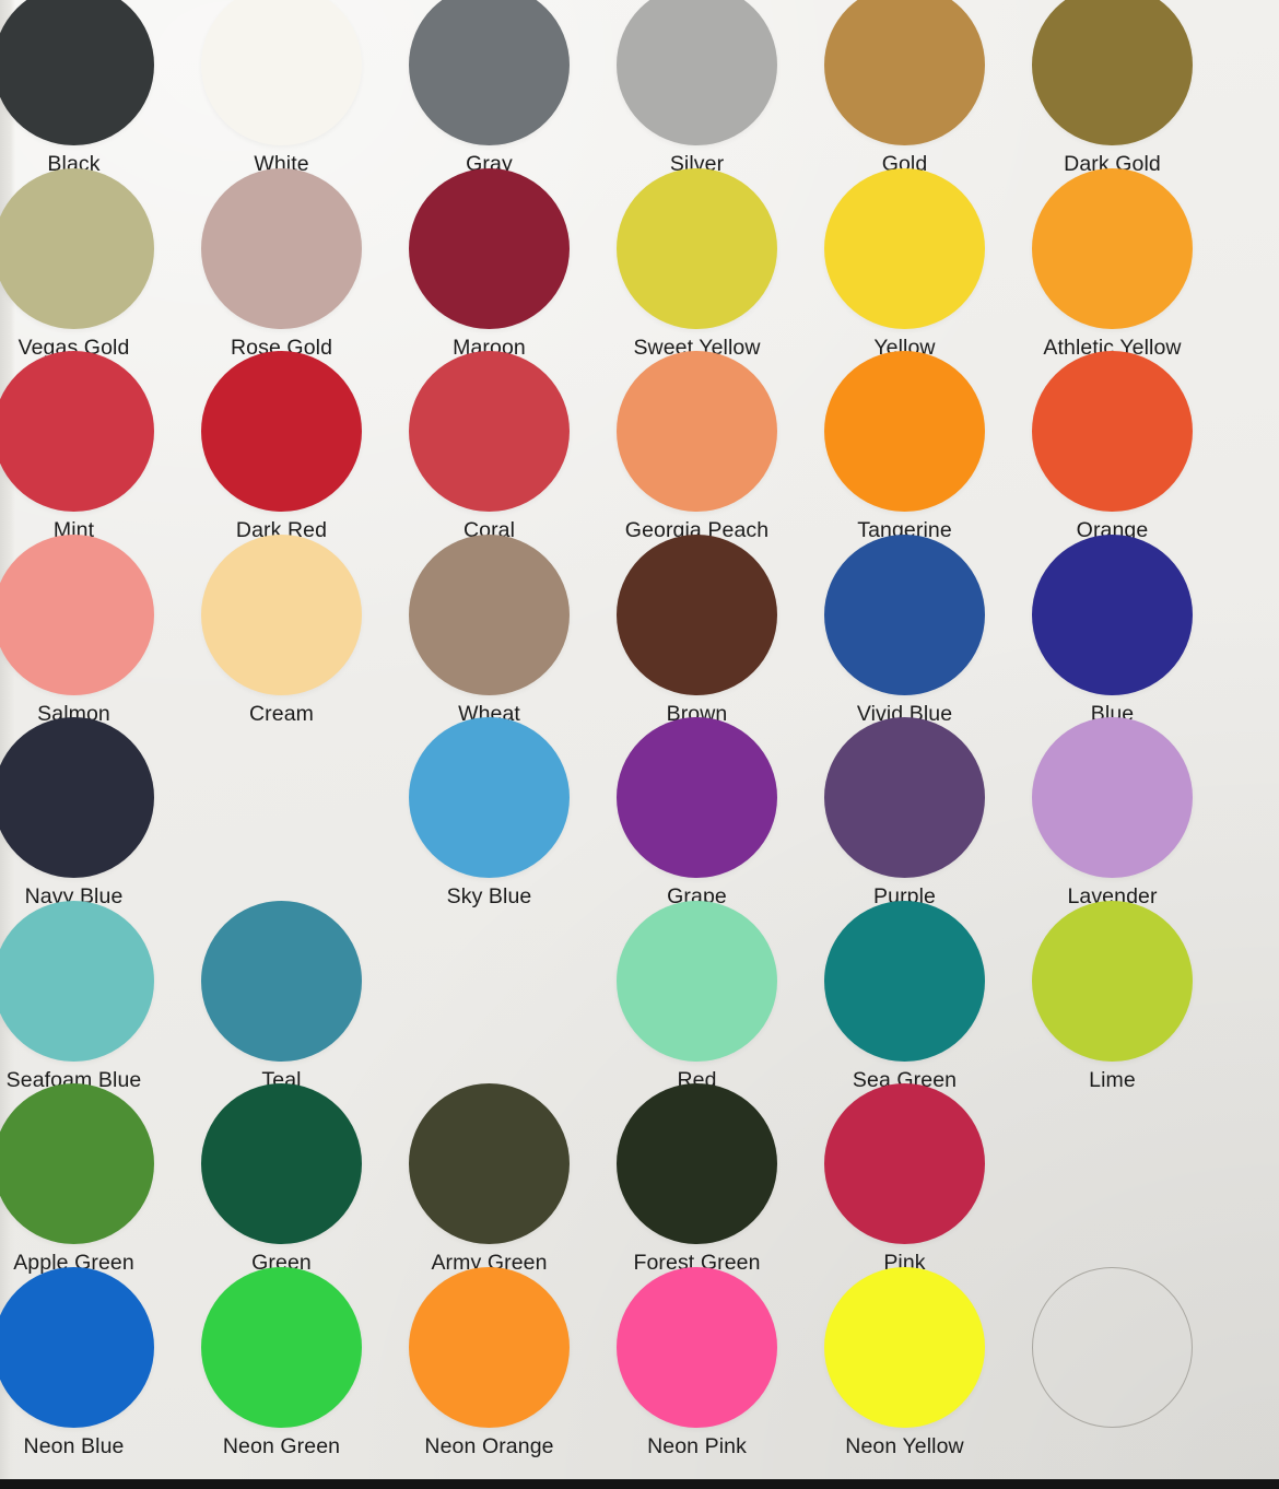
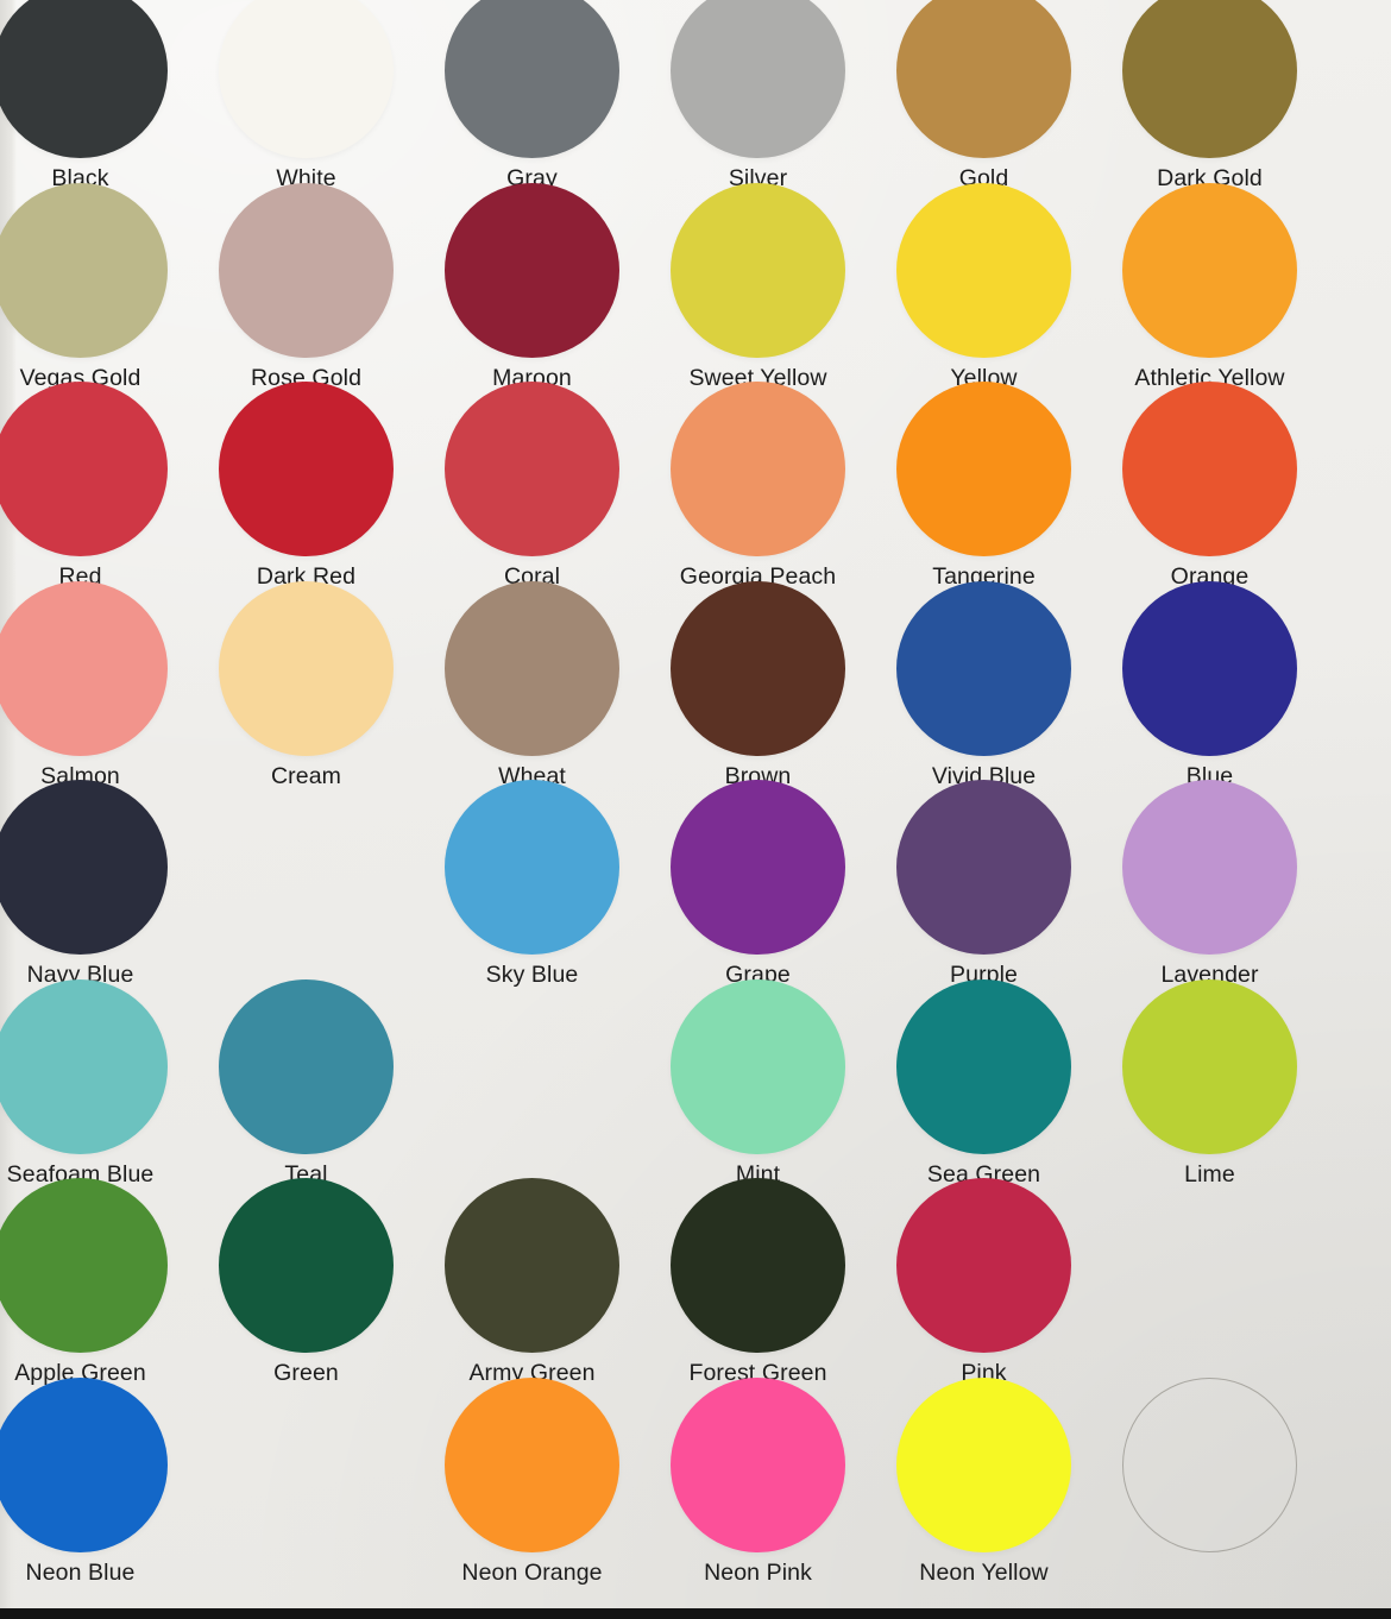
  Black
  White
  Gray
  Silver
  Gold
  Dark Gold
  Vegas Gold
  Rose Gold
  Maroon
  Sweet Yellow
  Yellow
  Athletic Yellow
- Mint
+ Red
  Dark Red
  Coral
  Georgia Peach
  Tangerine
  Orange
  Salmon
  Cream
  Wheat
  Brown
  Vivid Blue
  Blue
  Navy Blue
  Sky Blue
  Grape
  Purple
  Lavender
  Seafoam Blue
  Teal
- Red
+ Mint
  Sea Green
  Lime
  Apple Green
  Green
  Army Green
  Forest Green
  Pink
  Neon Blue
- Neon Green
  Neon Orange
  Neon Pink
  Neon Yellow
